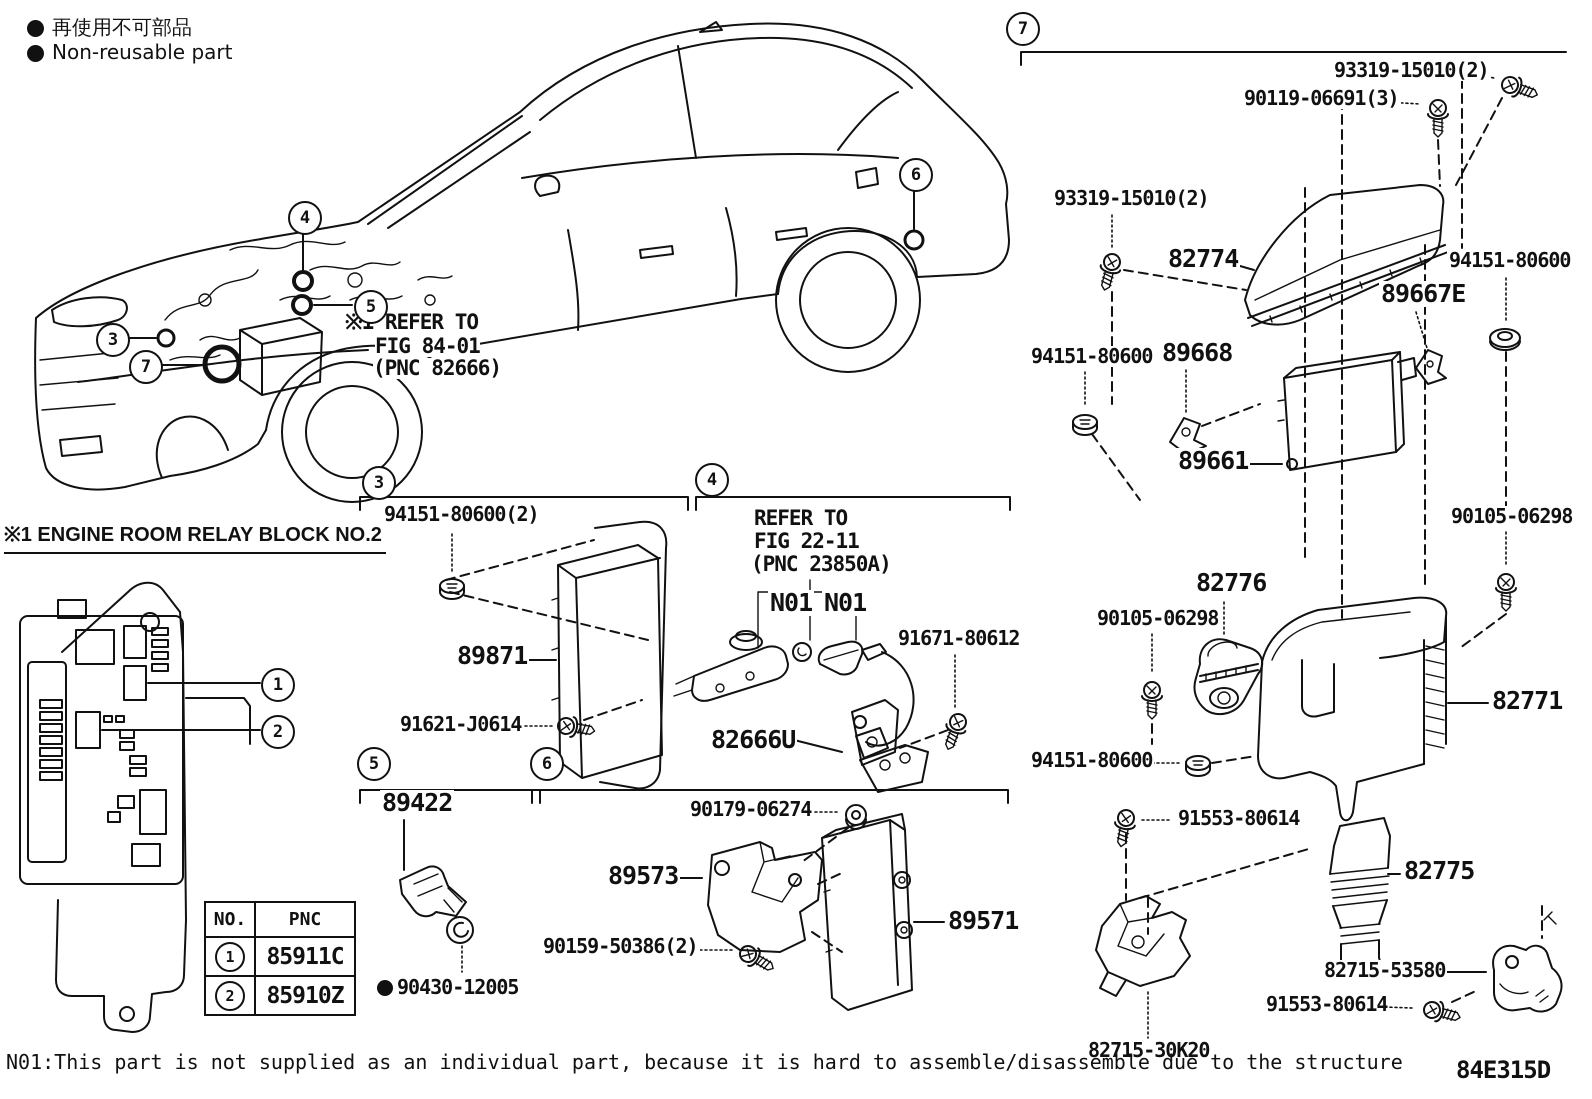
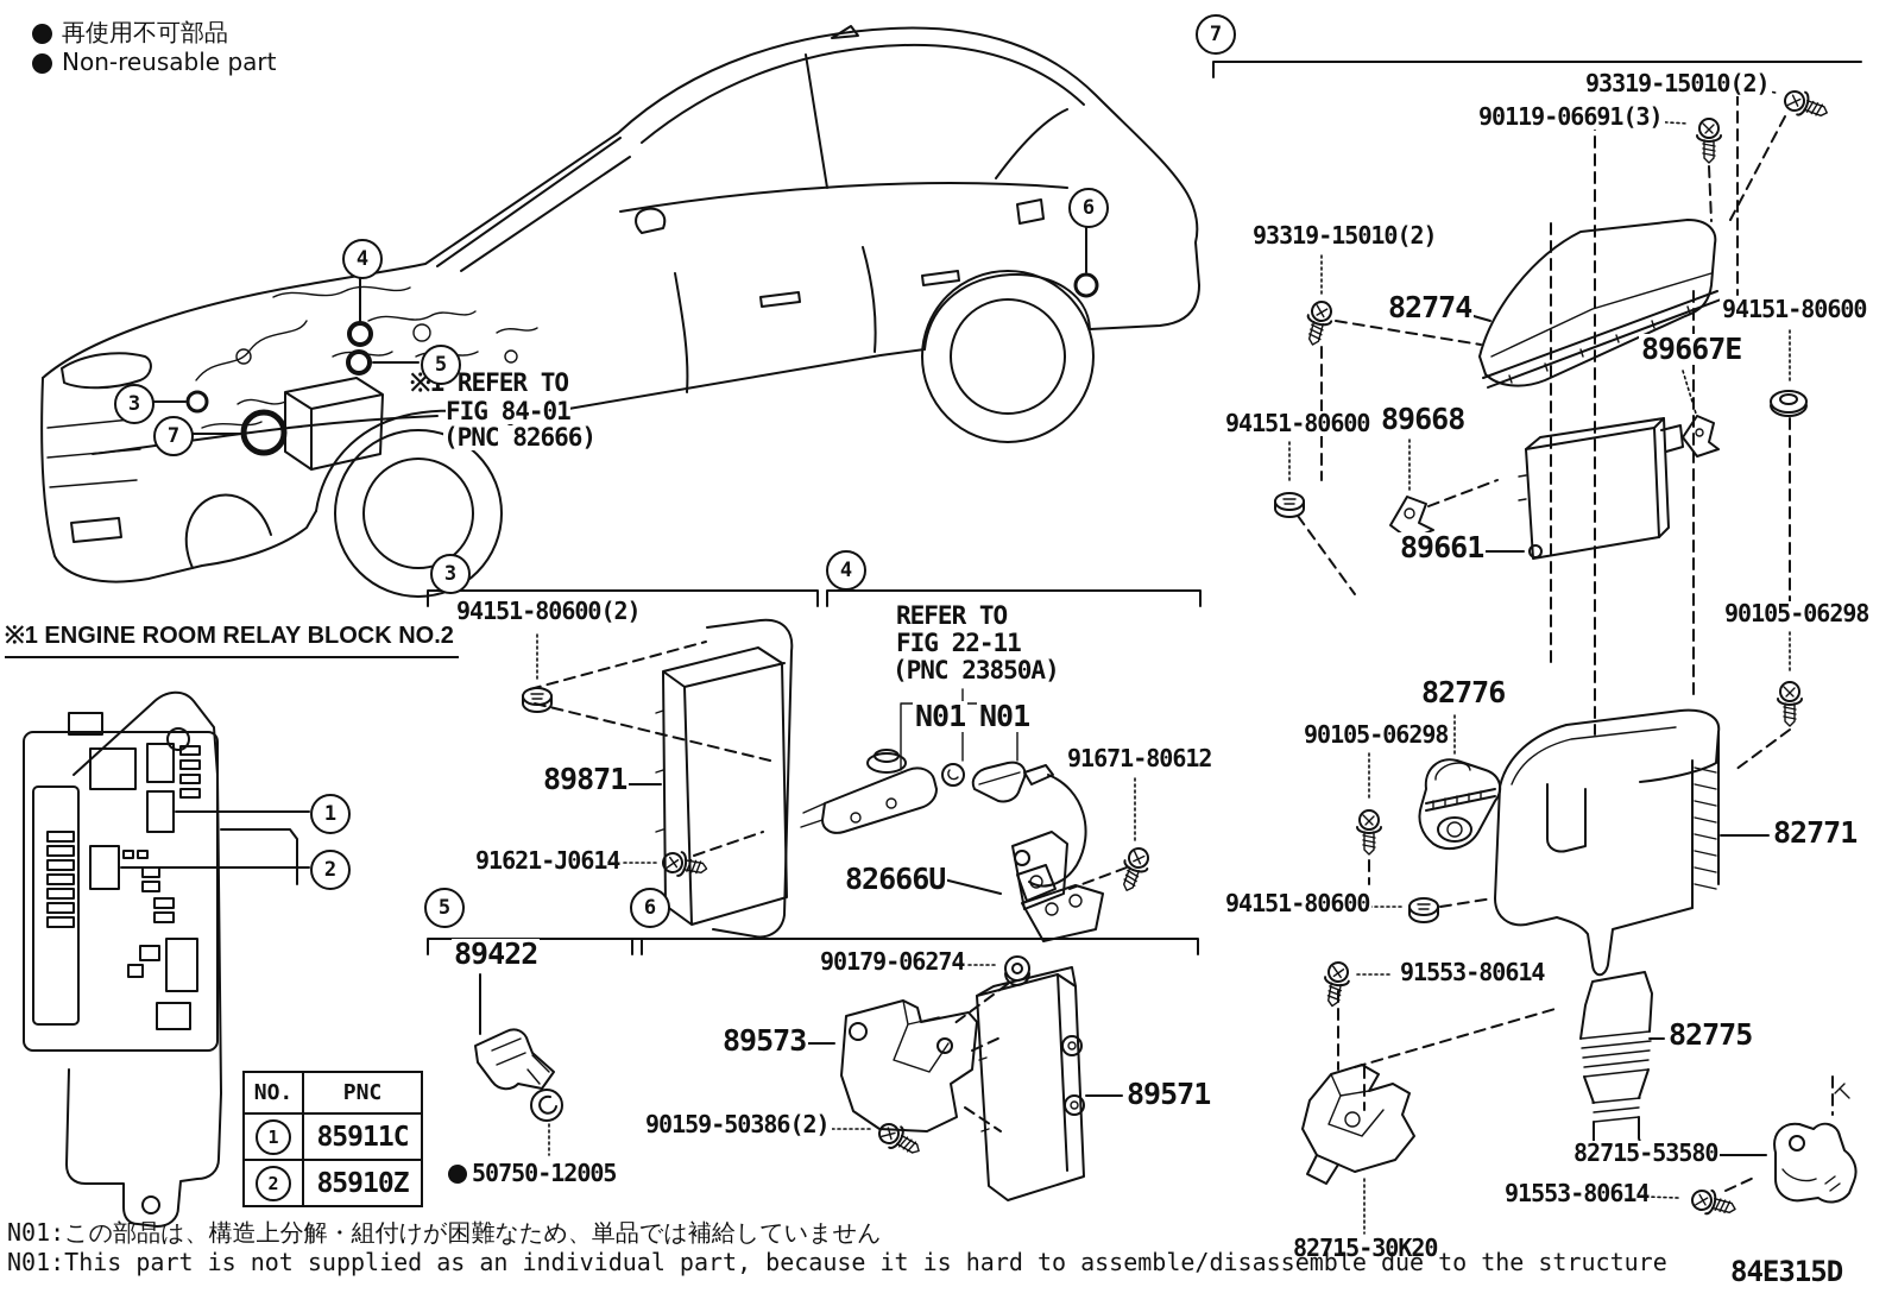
  再使用不可部品
  Non-reusable part
  ※ REFER TO
  FIG 84-01
  (PNC 82666)
  ※1 ENGINE ROOM RELAY BLOCK NO.2
  NO.	PNC
  1	85911C
  2	85910Z
  3
  4
  5
  6
  7
  3
  4
  5
  6
  7
  1
  2
  94151-80600(2)
  89871
  91621-J0614
  REFER TO
  FIG 22-11
  (PNC 23850A)
  N01
  N01
  91671-80612
  82666U
  89422
- 90430-12005
+ 50750-12005
  90179-06274
  89573
  90159-50386(2)
  89571
  93319-15010(2)
  90119-06691(3)
  93319-15010(2)
  82774
  94151-80600
  89667E
  94151-80600
  89668
  89661
  90105-06298
  82776
  90105-06298
  82771
  94151-80600
  91553-80614
  82775
  82715-53580
  91553-80614
  82715-30K20
  84E315D
+ N01:この部品は、構造上分解・組付けが困難なため、単品では補給していません
  N01:This part is not supplied as an individual part, because it is hard to assemble/disassemble due to the structure
